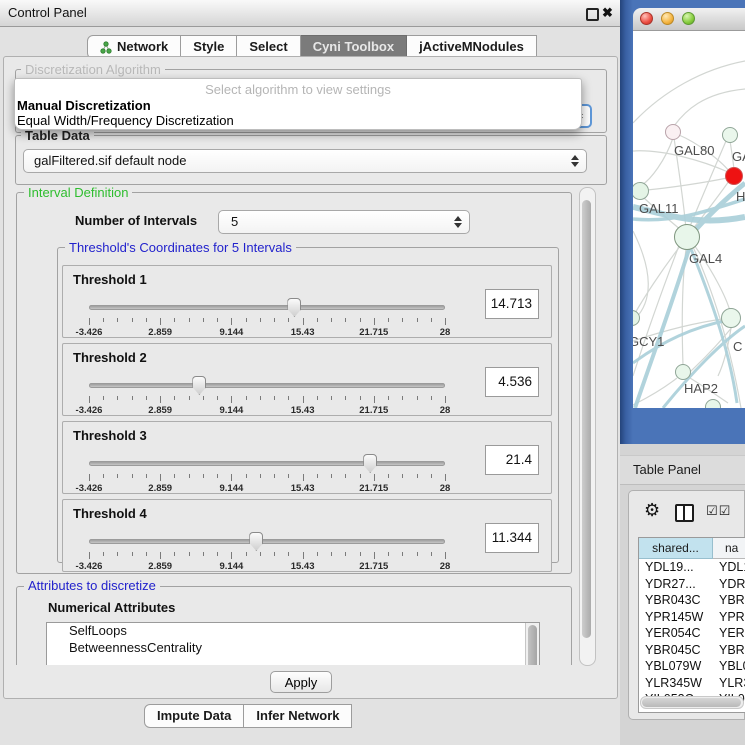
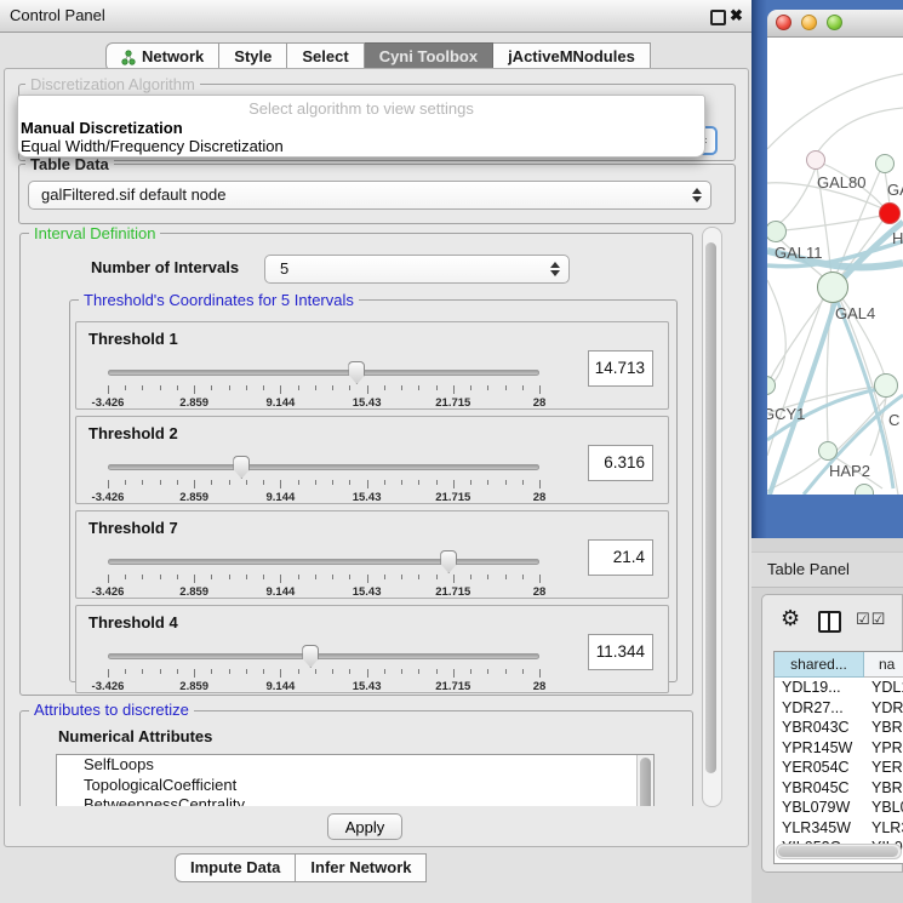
  Control Panel
  ✖
  Network
  Style
  Select
  Cyni Toolbox
  jActiveMNodules
  Discretization Algorithm
  Table Data
  galFiltered.sif default node
  Interval Definition
  Number of Intervals
  5
  Threshold's Coordinates for 5 Intervals
  Threshold 1
  -3.426
  2.859
  9.144
  15.43
  21.715
  28
  14.713
  Threshold 2
  -3.426
  2.859
  9.144
  15.43
  21.715
  28
- 4.536
+ 6.316
- Threshold 3
+ Threshold 7
  -3.426
  2.859
  9.144
  15.43
  21.715
  28
  21.4
  Threshold 4
  -3.426
  2.859
  9.144
  15.43
  21.715
  28
  11.344
  Attributes to discretize
  Numerical Attributes
  SelfLoops
+ TopologicalCoefficient
  BetweennessCentrality
  Select algorithm to view settings
  Manual Discretization
  Equal Width/Frequency Discretization
  Apply
  Impute Data
  Infer Network
  GAL80
  H
  GAL11
  GAL4
  GCY1
  C
  HAP2
  Table Panel
  ⚙
  ☑☑
  shared...
  na
  YDL19...
  YDL
  YDR27...
  YDR
  YBR043C
  YBR
  YPR145W
  YPR
  YER054C
  YER
  YBR045C
  YBR
  YBL079W
  YBL
  YLR345W
  YLR
